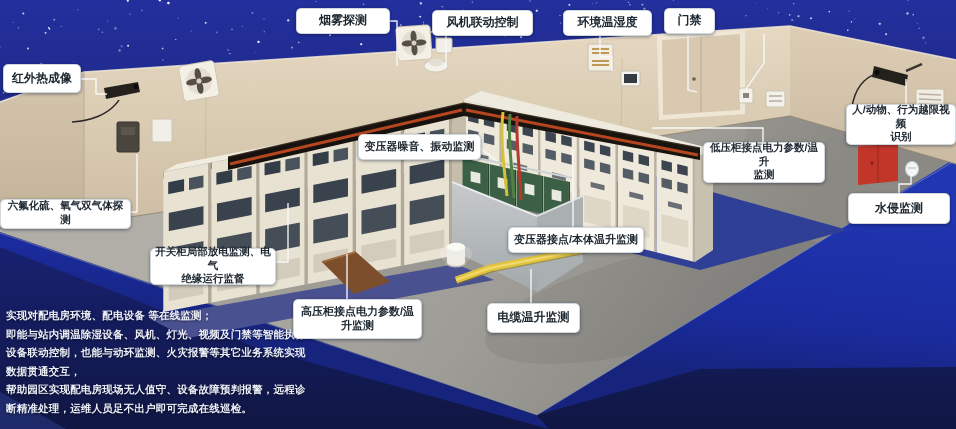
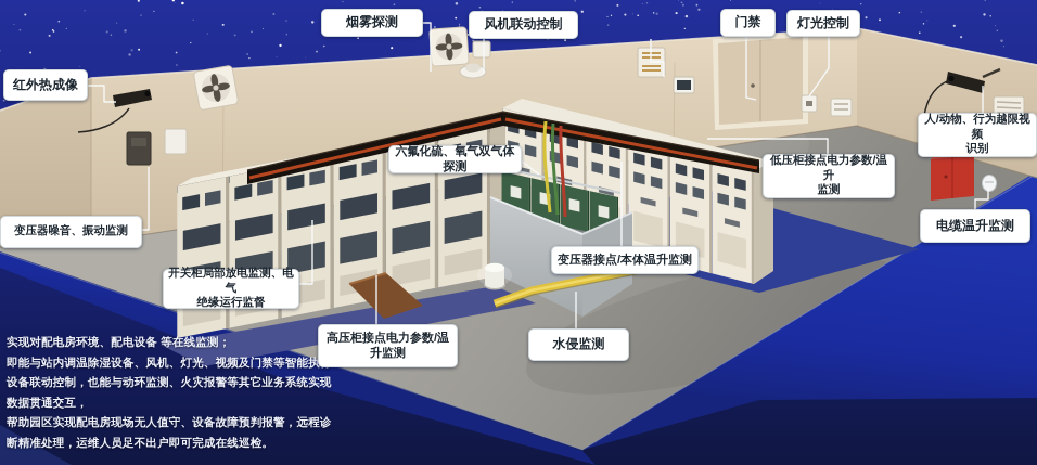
  烟雾探测
  风机联动控制
- 环境温湿度
  门禁
+ 灯光控制
  红外热成像
- 六氟化硫、氧气双气体探测
+ 变压器噪音、振动监测
  人/动物、行为越限视频
  识别
- 水侵监测
+ 电缆温升监测
- 变压器噪音、振动监测
+ 六氟化硫、氧气双气体探测
  低压柜接点电力参数/温升
  监测
  变压器接点/本体温升监测
  开关柜局部放电监测、电气
  绝缘运行监督
  高压柜接点电力参数/温
  升监测
- 电缆温升监测
+ 水侵监测
  实现对配电房环境、配电设备 等在线监测；
  即能与站内调温除湿设备、风机、灯光、视频及门禁等智能执
  设备联动控制，也能与动环监测、火灾报警等其它业务系统实现
  数据贯通交互，
  帮助园区实现配电房现场无人值守、设备故障预判报警，远程诊
  断精准处理，运维人员足不出户即可完成在线巡检。
